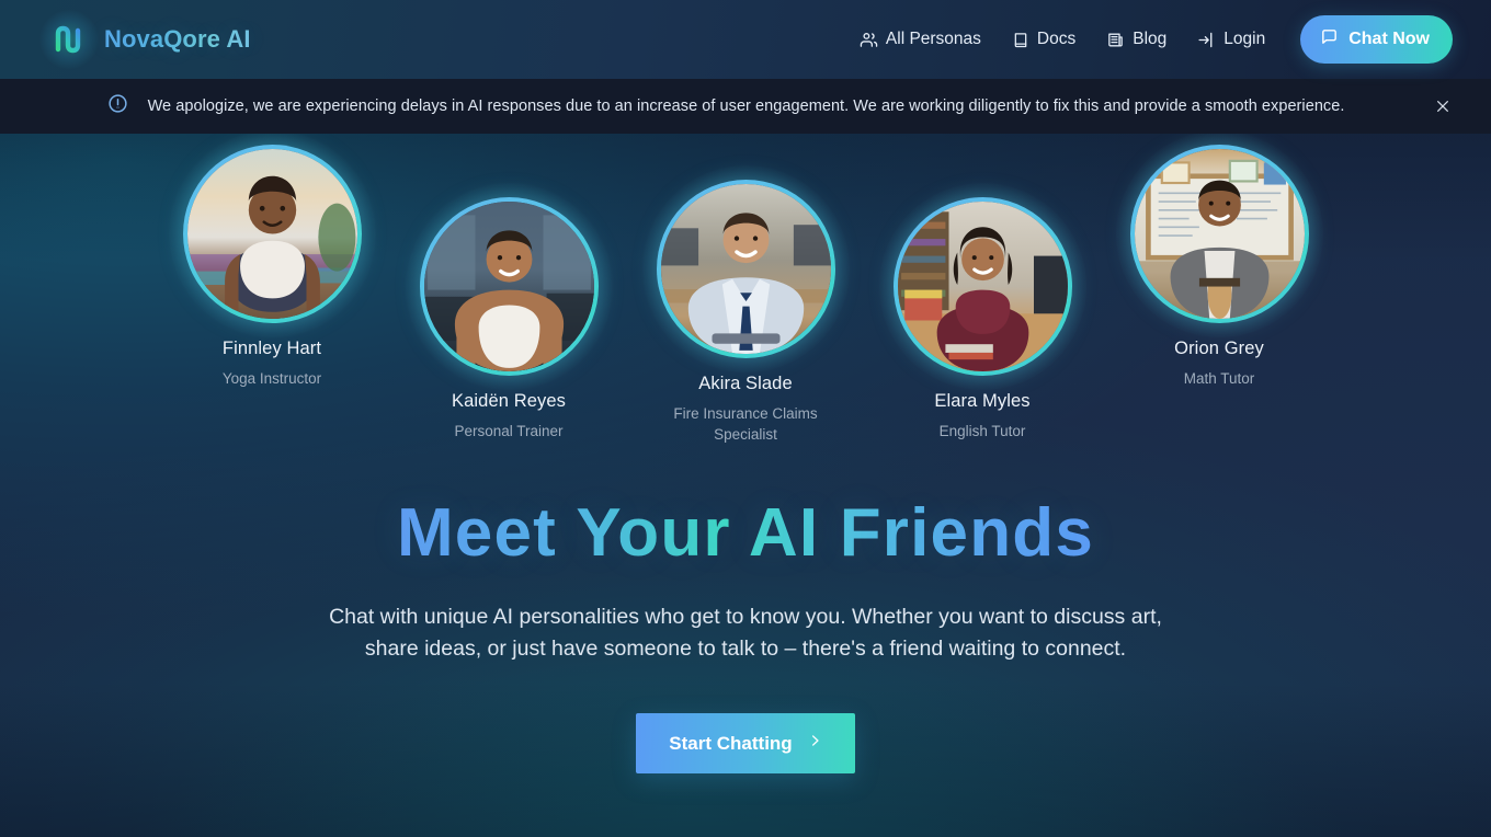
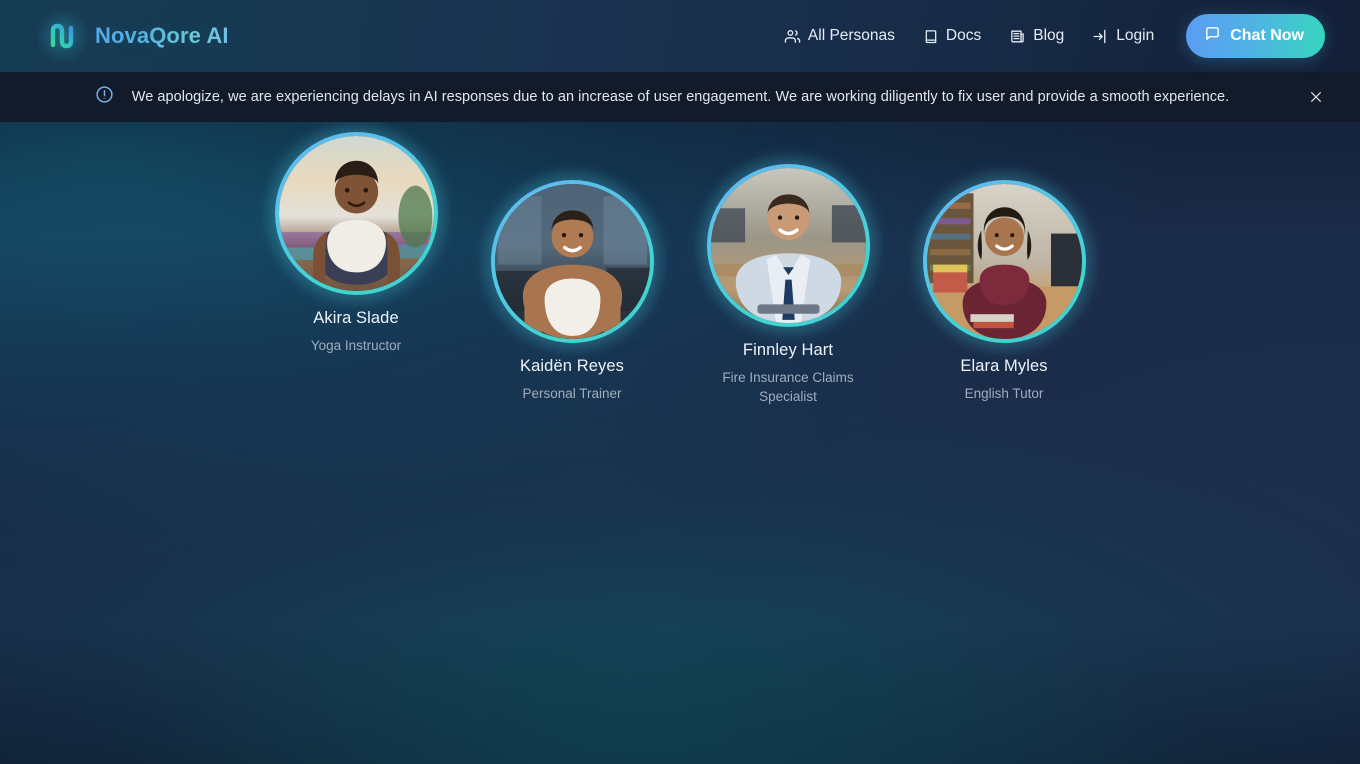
  NovaQore AI
  All Personas
  Docs
  Blog
  Login
  Chat Now
- We apologize, we are experiencing delays in AI responses due to an increase of user engagement. We are working diligently to fix this and provide a smooth experience.
+ We apologize, we are experiencing delays in AI responses due to an increase of user engagement. We are working diligently to fix user and provide a smooth experience.
- Finnley Hart
+ Akira Slade
  Yoga Instructor
  Kaidën Reyes
  Personal Trainer
- Akira Slade
+ Finnley Hart
  Fire Insurance Claims Specialist
  Elara Myles
  English Tutor
- Orion Grey
- Math Tutor
- Meet Your AI Friends
- Chat with unique AI personalities who get to know you. Whether you want to discuss art, share ideas, or just have someone to talk to – there's a friend waiting to connect.
- Start Chatting
